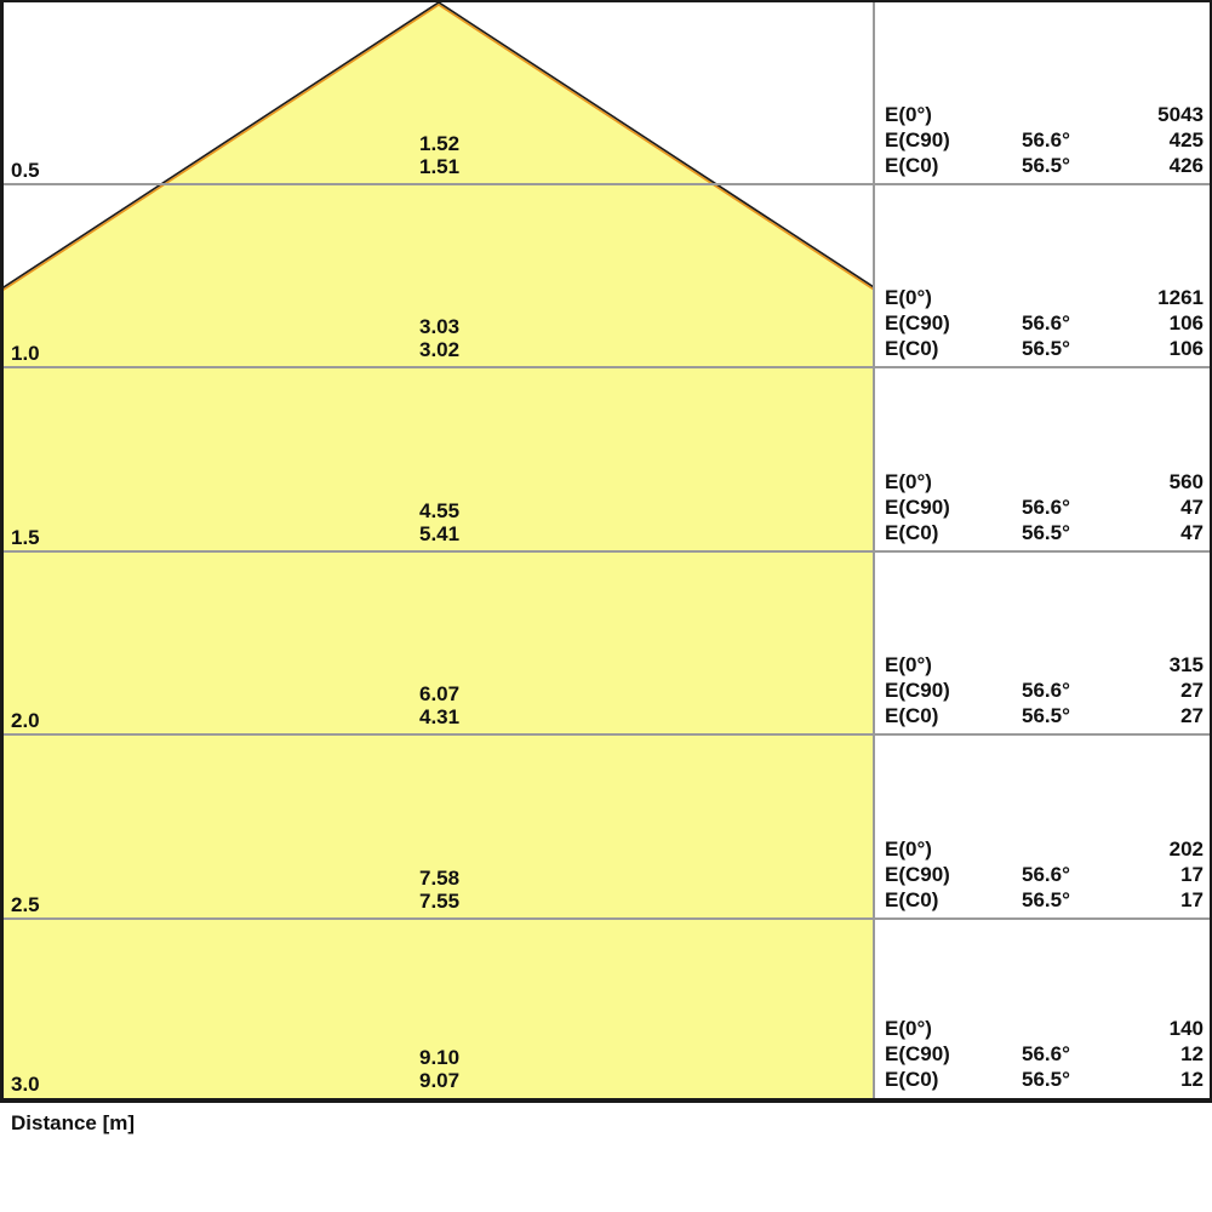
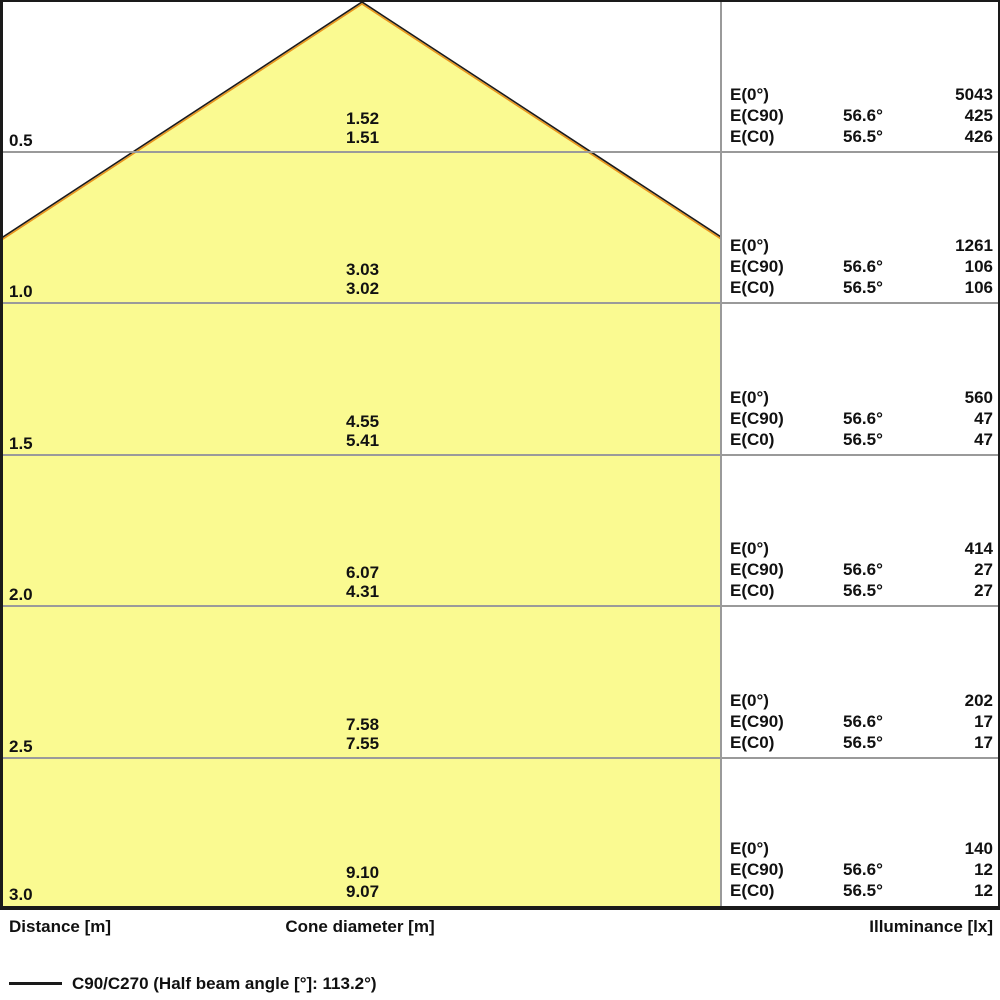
  0.5
  1.52
  1.51
  E(0°)
  5043
  E(C90)
  56.6°
  425
  E(C0)
  56.5°
  426
  1.0
  3.03
  3.02
  E(0°)
  1261
  E(C90)
  56.6°
  106
  E(C0)
  56.5°
  106
  1.5
  4.55
  5.41
  E(0°)
  560
  E(C90)
  56.6°
  47
  E(C0)
  56.5°
  47
  2.0
  6.07
  4.31
  E(0°)
- 315
+ 414
  E(C90)
  56.6°
  27
  E(C0)
  56.5°
  27
  2.5
  7.58
  7.55
  E(0°)
  202
  E(C90)
  56.6°
  17
  E(C0)
  56.5°
  17
  3.0
  9.10
  9.07
  E(0°)
  140
  E(C90)
  56.6°
  12
  E(C0)
  56.5°
  12
  Distance [m]
+ Cone diameter [m]
+ Illuminance [lx]
+ C90/C270 (Half beam angle [°]: 113.2°)
